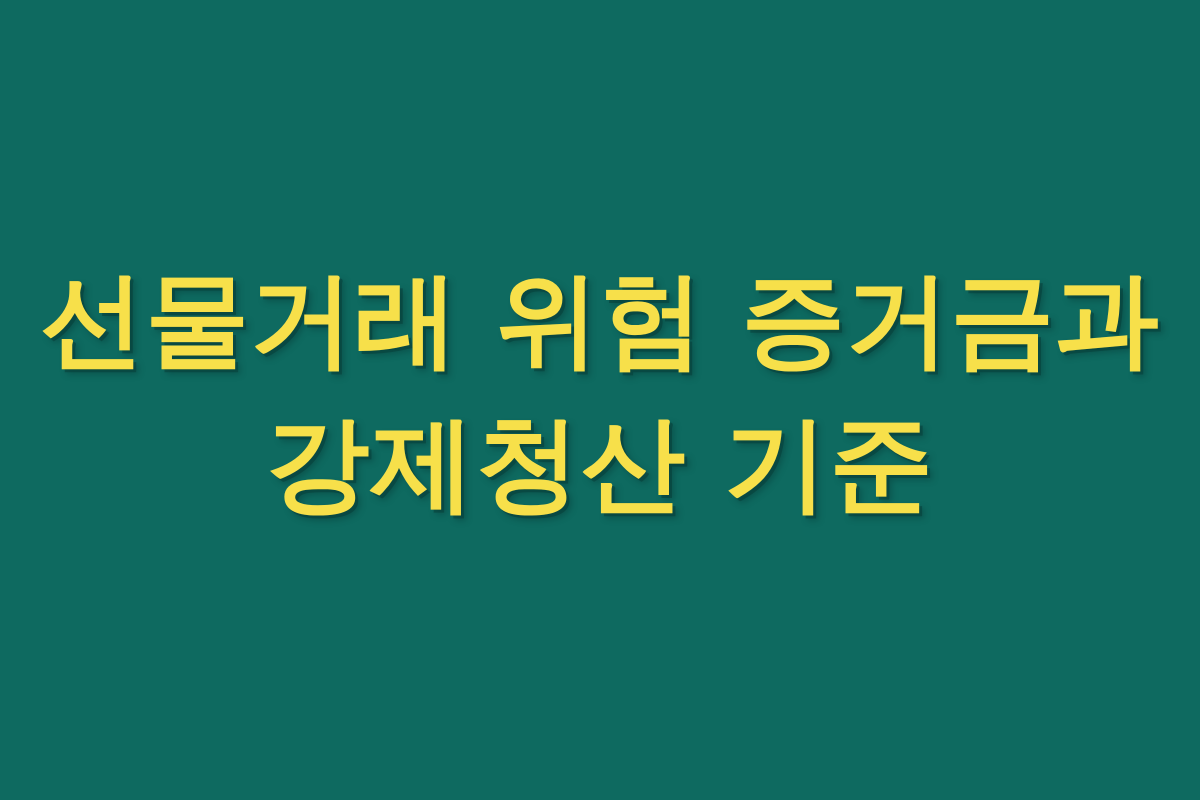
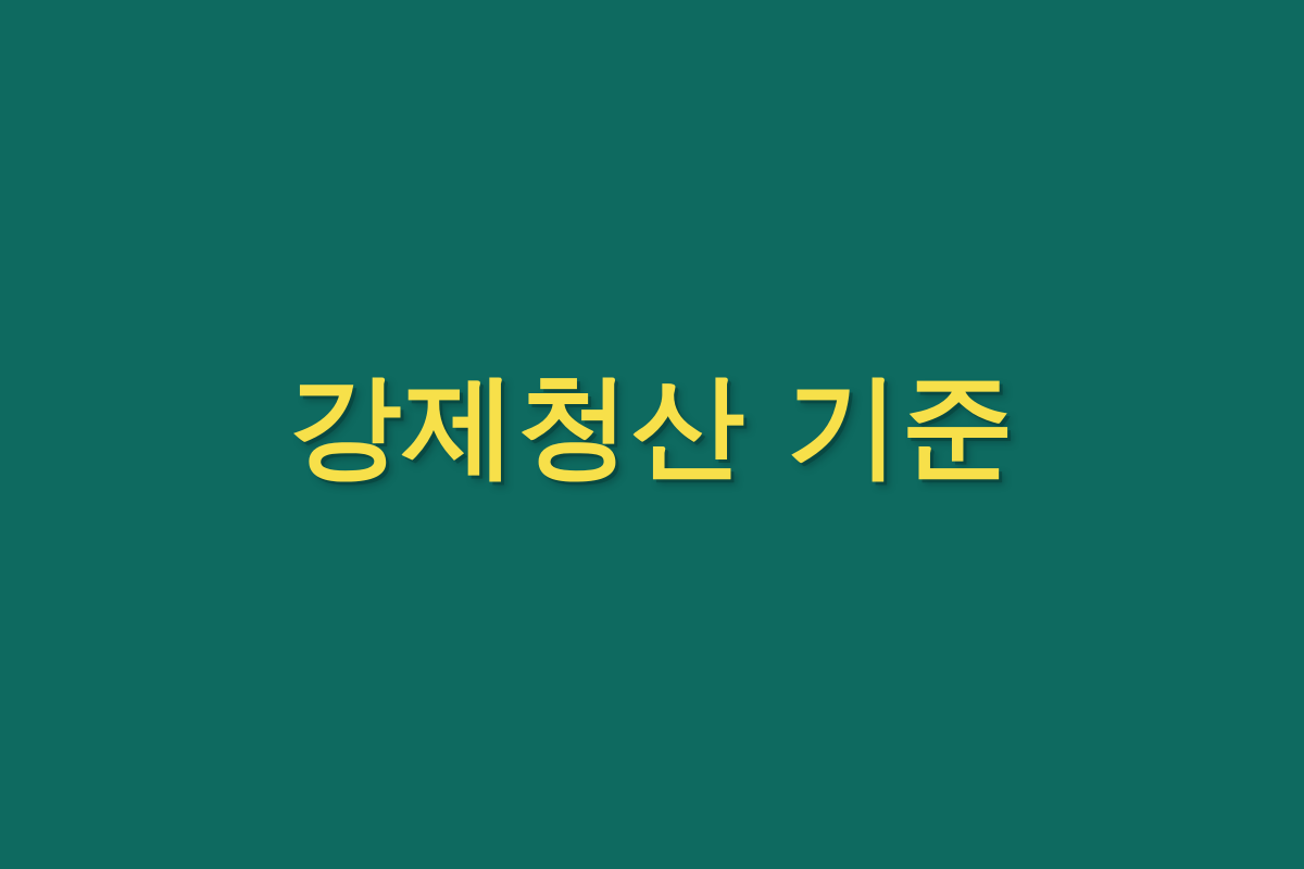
- 선물거래 위험 증거금과
  강제청산 기준
